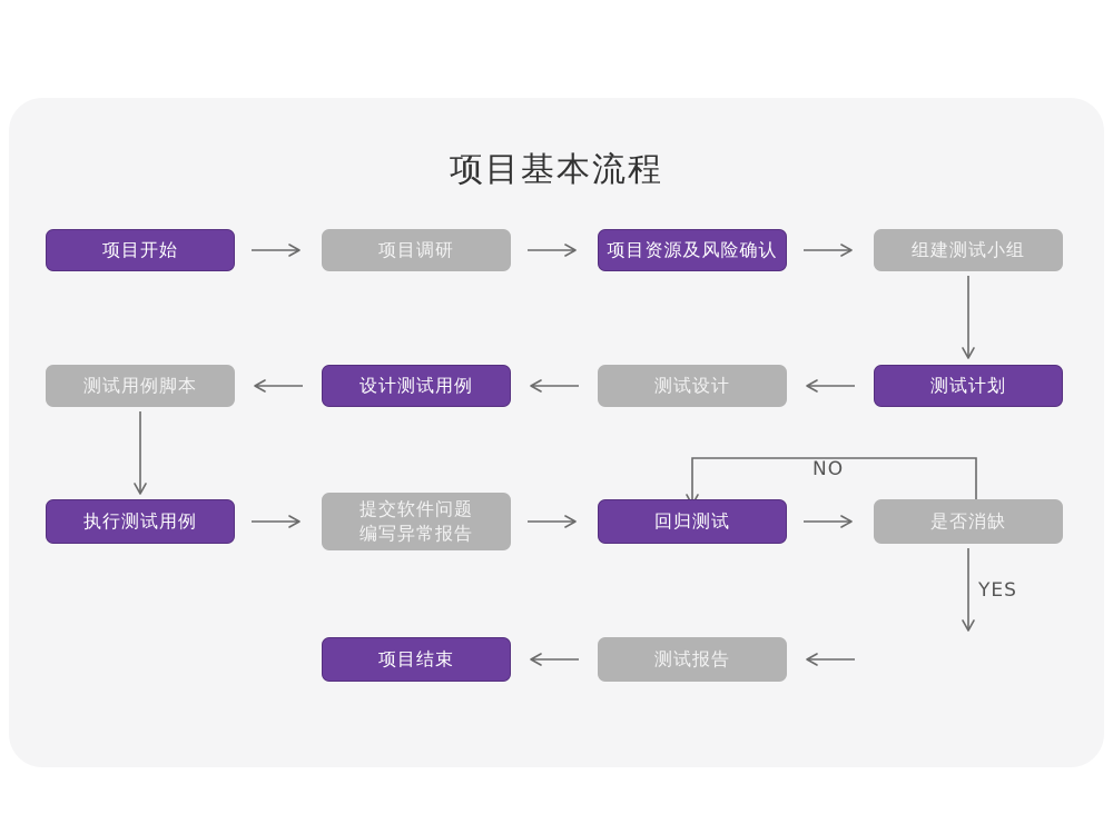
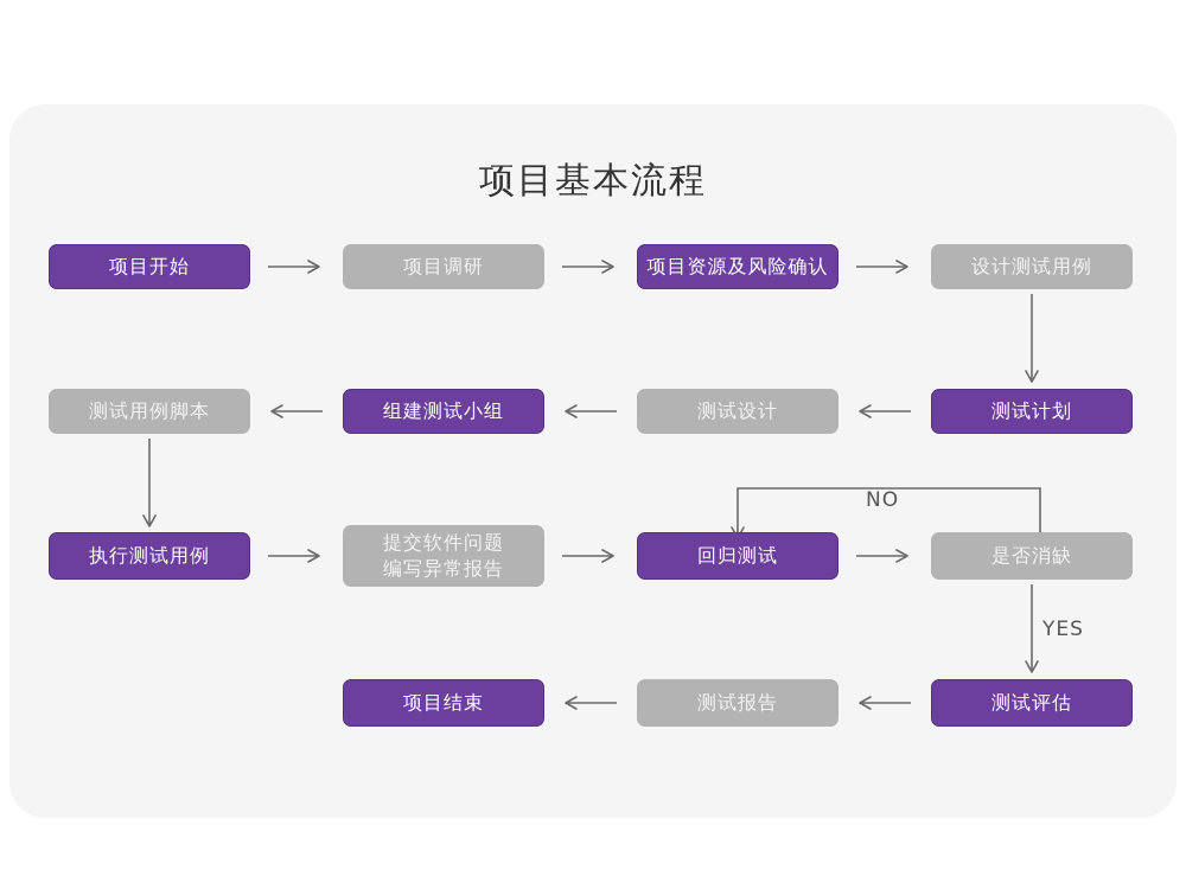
  项目基本流程
  项目开始
  项目调研
  项目资源及风险确认
- 组建测试小组
+ 设计测试用例
  测试用例脚本
- 设计测试用例
+ 组建测试小组
  测试设计
  测试计划
  NO
  执行测试用例
  提交软件问题
  编写异常报告
  回归测试
  是否消缺
  YES
  项目结束
  测试报告
+ 测试评估
